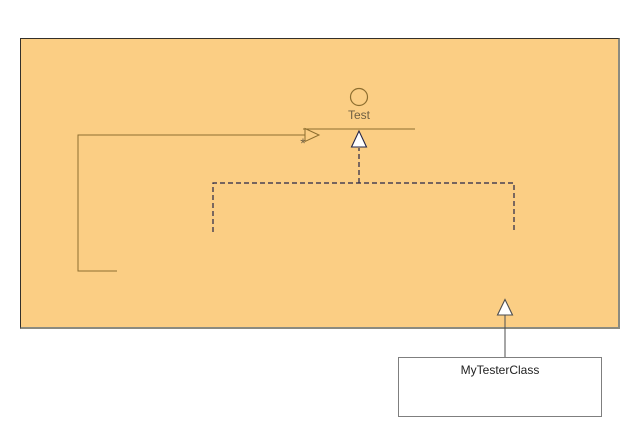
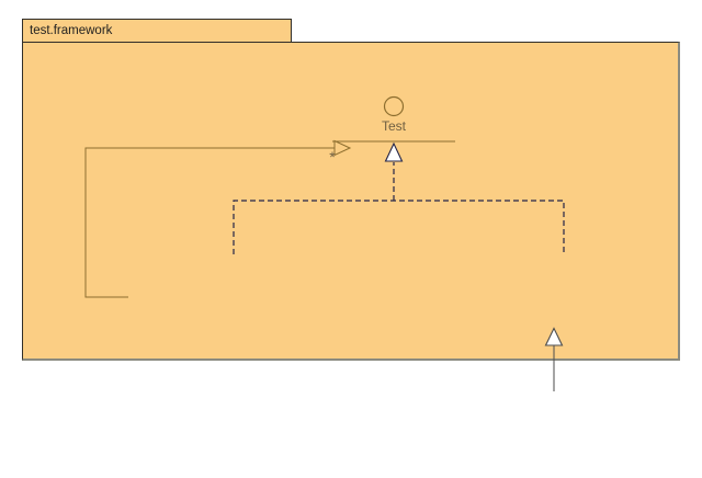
+ test.framework
  Test
  *
- MyTesterClass
